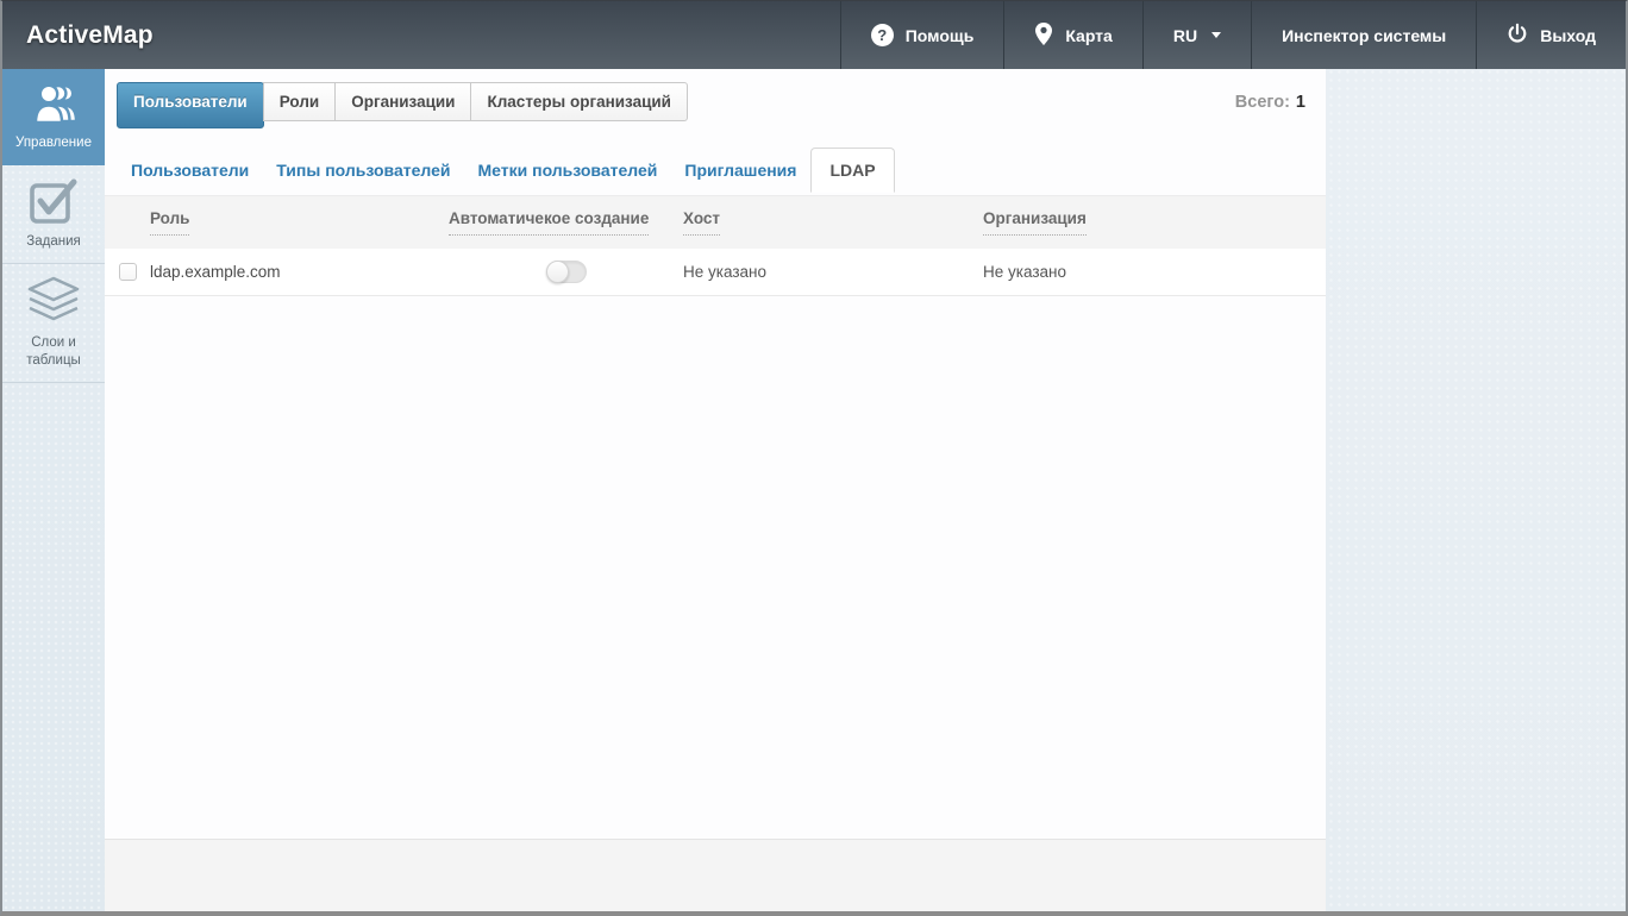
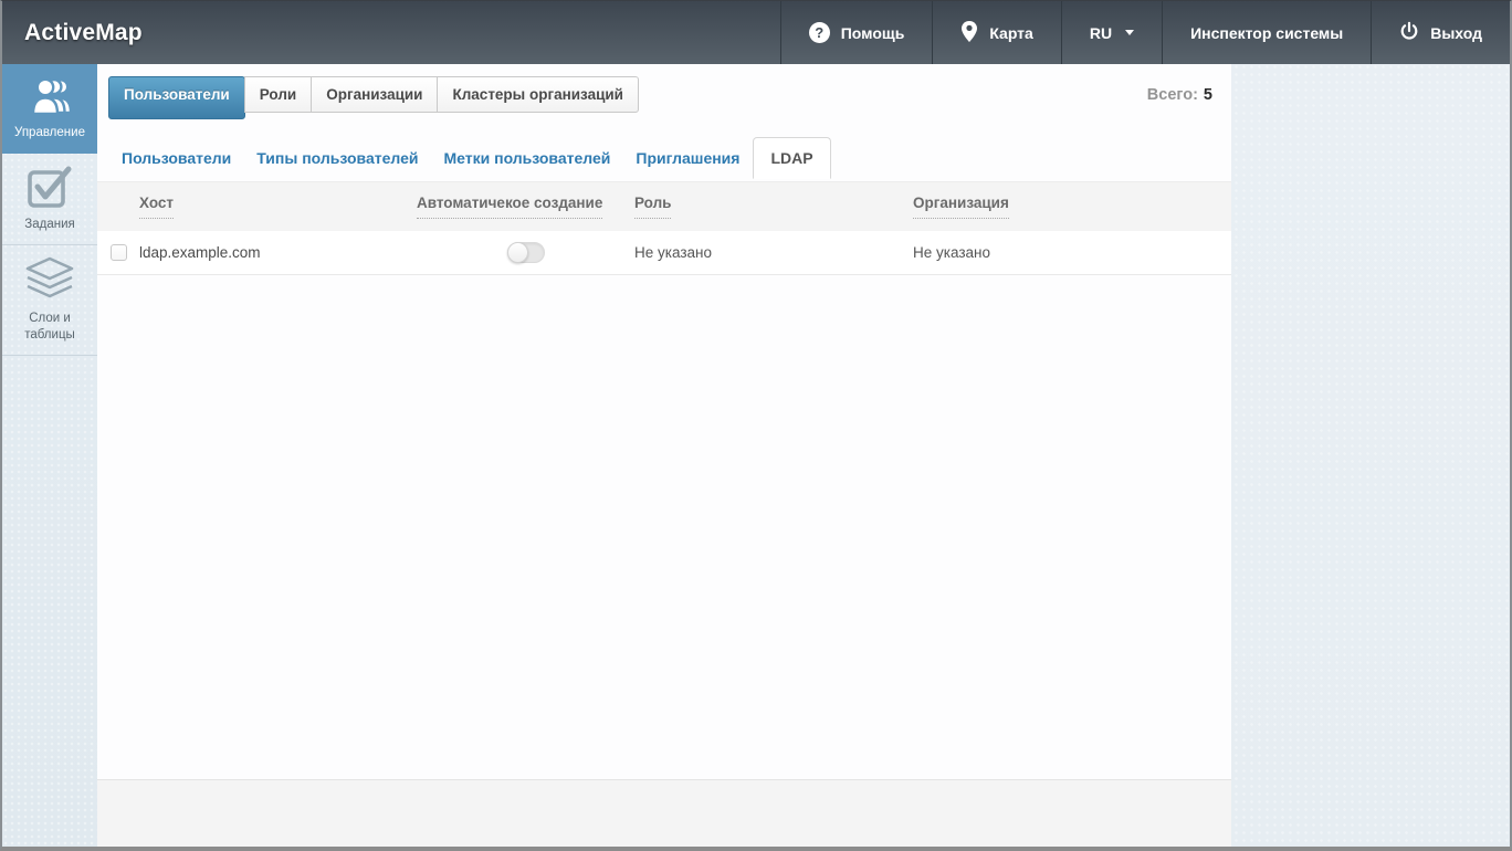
  ActiveMap
  ?
  Помощь
  Карта
  RU
  Инспектор системы
  Выход
  Управление
  Задания
  Слои и таблицы
  Пользователи
  Роли
  Организации
  Кластеры организаций
- Всего: 1
+ Всего: 5
  Пользователи
  Типы пользователей
  Метки пользователей
  Приглашения
  LDAP
- Роль
+ Хост
  Автоматичекое создание
- Хост
+ Роль
  Организация
  ldap.example.com
  Не указано
  Не указано
